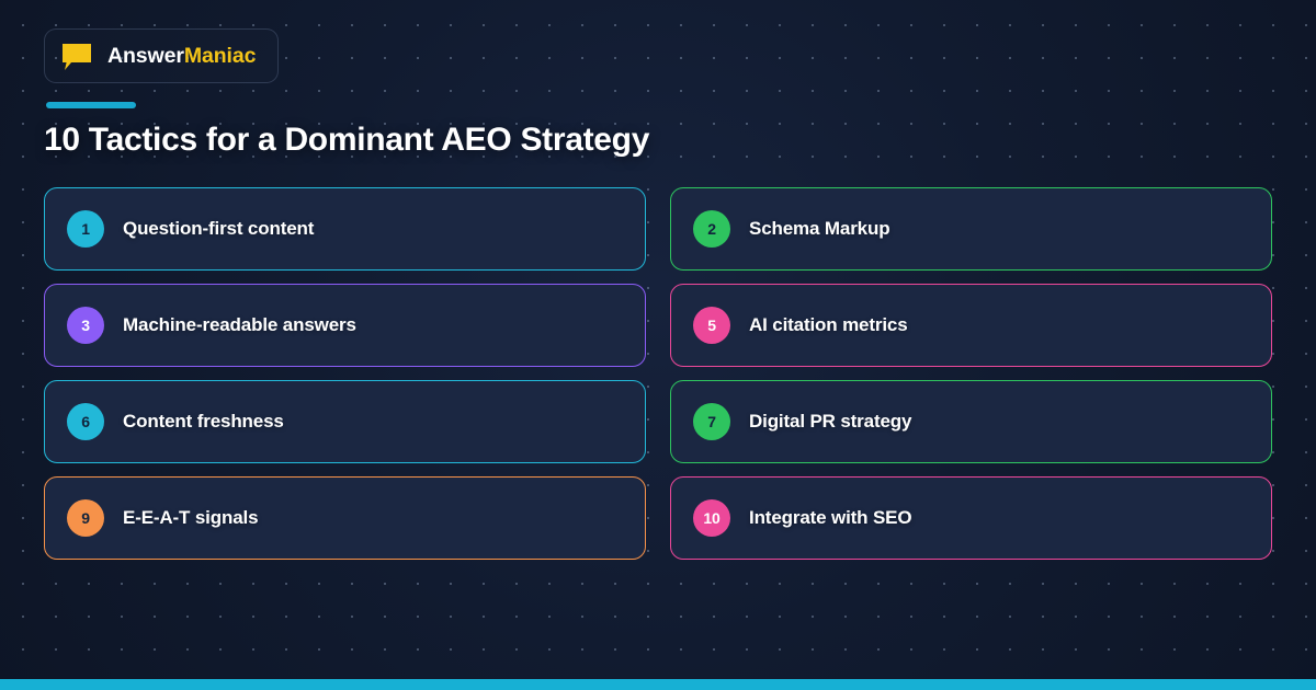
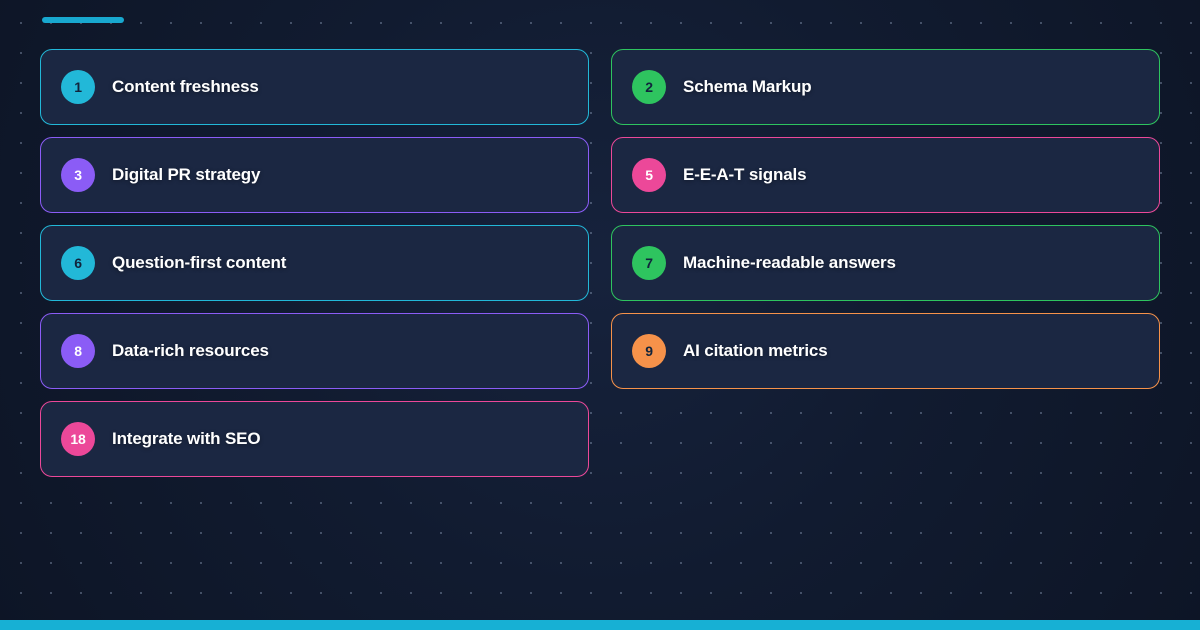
- AnswerManiac
- 10 Tactics for a Dominant AEO Strategy
  1
- Question-first content
+ Content freshness
  2
  Schema Markup
  3
- Machine-readable answers
+ Digital PR strategy
  5
- AI citation metrics
+ E-E-A-T signals
  6
- Content freshness
+ Question-first content
  7
- Digital PR strategy
+ Machine-readable answers
+ 8
+ Data-rich resources
  9
- E-E-A-T signals
+ AI citation metrics
- 10
+ 18
  Integrate with SEO
